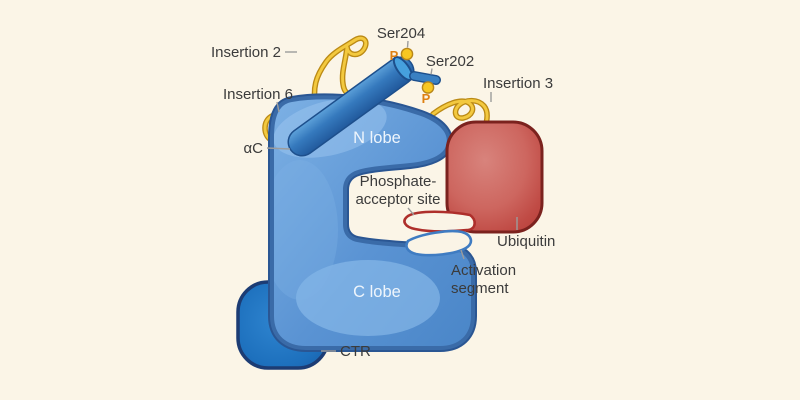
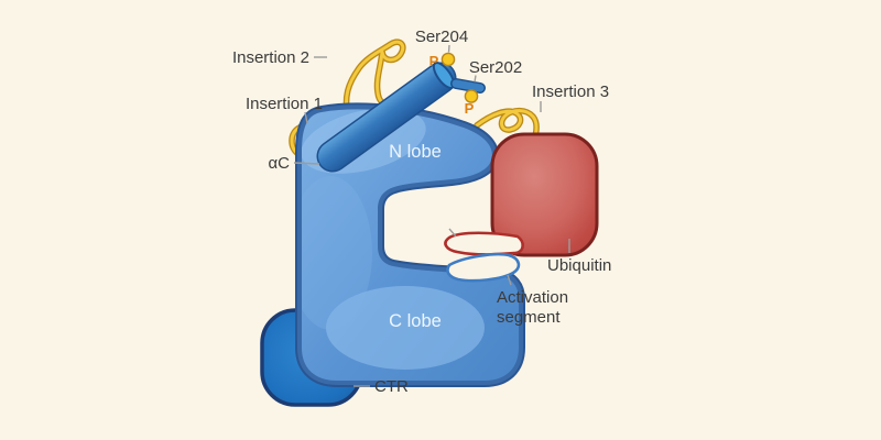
  Insertion 2
- Insertion 6
+ Insertion 1
  Insertion 3
  Ser204
  Ser202
  αC
  P
  P
- Phosphate-
- acceptor site
  Activation
  segment
  Ubiquitin
  CTR
  N lobe
  C lobe
